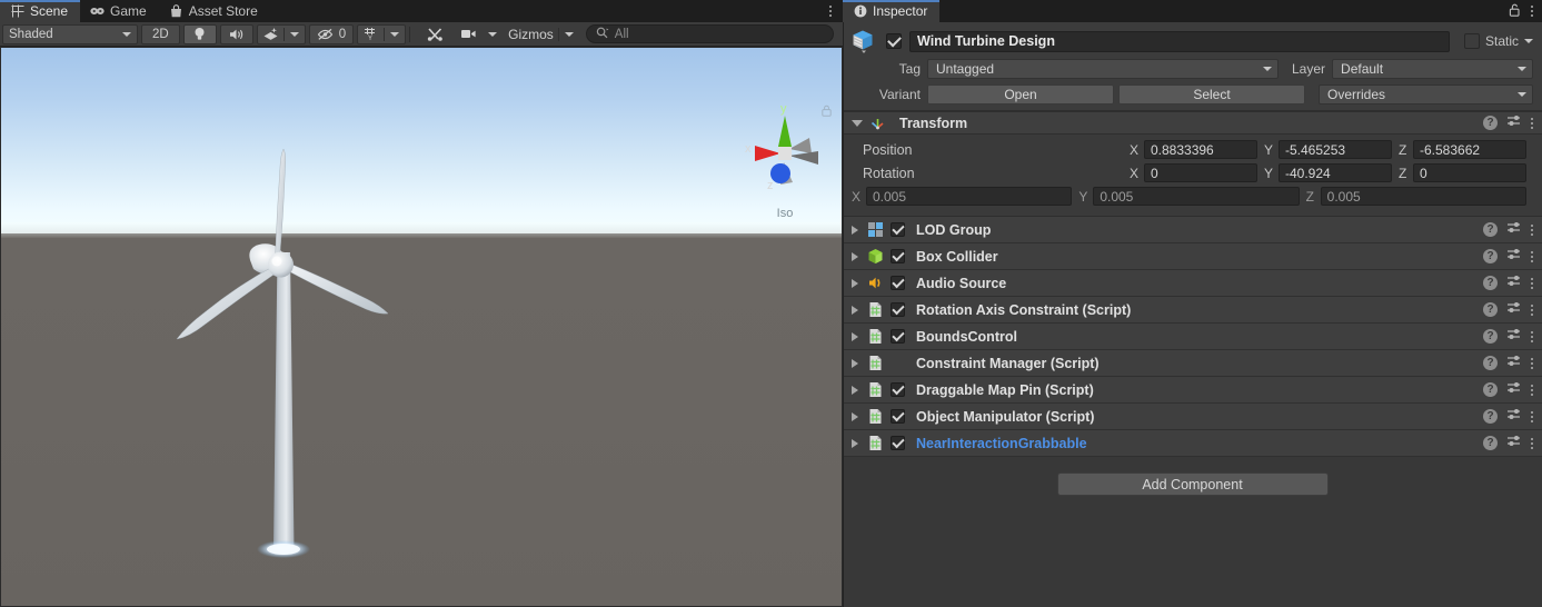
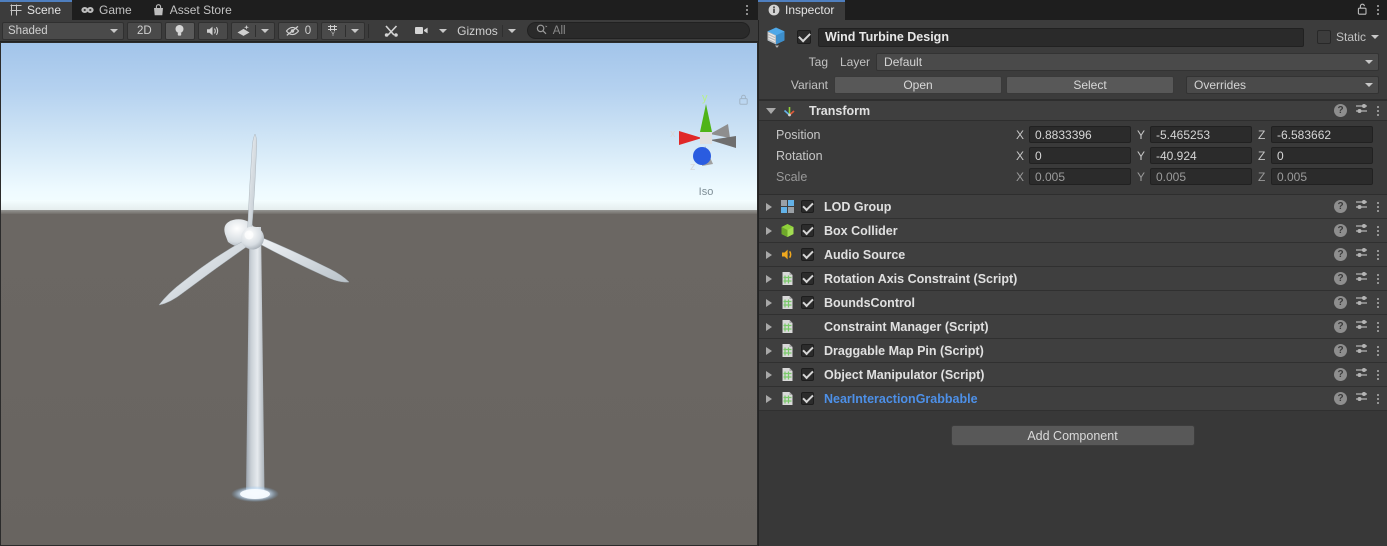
  Scene
  Game
  Asset Store
  Shaded
  2D
  0
  Gizmos
  All
  x
  y
  z
  Iso
  Inspector
  Wind Turbine Design
  Static
  Tag
- Untagged
  Layer
  Default
  Variant
  Open
  Select
  Overrides
  Transform
  ?
  Position
  X
  0.8833396
  Y
  -5.465253
  Z
  -6.583662
  Rotation
  X
  0
  Y
  -40.924
  Z
  0
+ Scale
  X
  0.005
  Y
  0.005
  Z
  0.005
  LOD Group
  ?
  Box Collider
  ?
  Audio Source
  ?
  Rotation Axis Constraint (Script)
  ?
  BoundsControl
  ?
  Constraint Manager (Script)
  ?
  Draggable Map Pin (Script)
  ?
  Object Manipulator (Script)
  ?
  NearInteractionGrabbable
  ?
  Add Component
